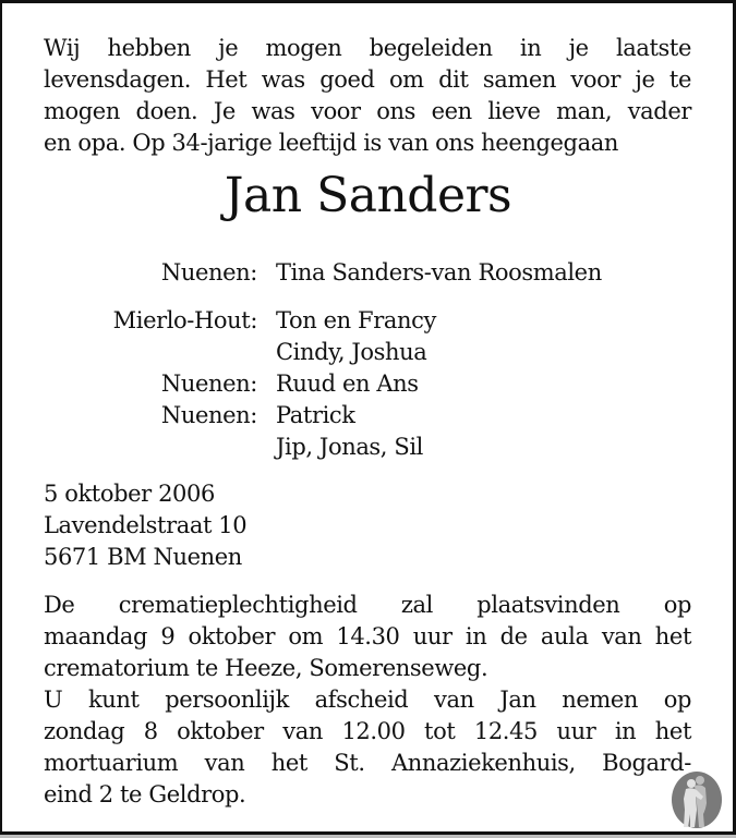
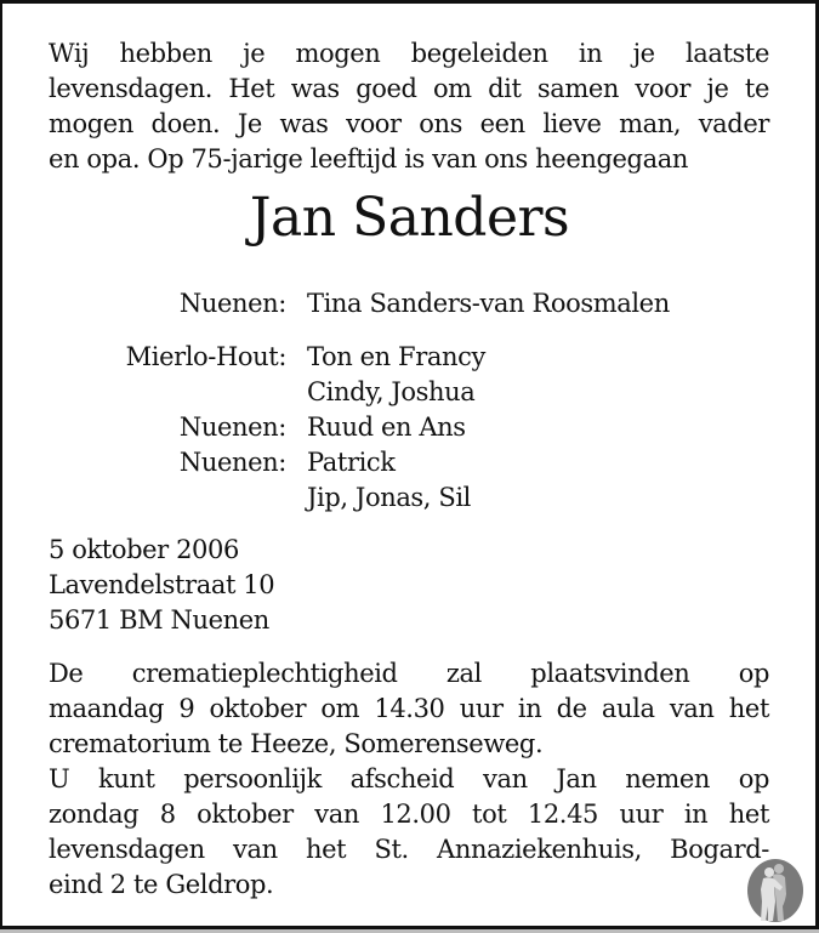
  Wij hebben je mogen begeleiden in je laatste
  levensdagen. Het was goed om dit samen voor je te
  mogen doen. Je was voor ons een lieve man, vader
- en opa. Op 34-jarige leeftijd is van ons heengegaan
+ en opa. Op 75-jarige leeftijd is van ons heengegaan
  Jan Sanders
  Nuenen:
  Tina Sanders-van Roosmalen
  Mierlo-Hout:
  Ton en Francy
  Cindy, Joshua
  Nuenen:
  Ruud en Ans
  Nuenen:
  Patrick
  Jip, Jonas, Sil
  5 oktober 2006
  Lavendelstraat 10
  5671 BM Nuenen
  De crematieplechtigheid zal plaatsvinden op
  maandag 9 oktober om 14.30 uur in de aula van het
  crematorium te Heeze, Somerenseweg.
  U kunt persoonlijk afscheid van Jan nemen op
  zondag 8 oktober van 12.00 tot 12.45 uur in het
- mortuarium van het St. Annaziekenhuis, Bogard-
+ levensdagen van het St. Annaziekenhuis, Bogard-
  eind 2 te Geldrop.
